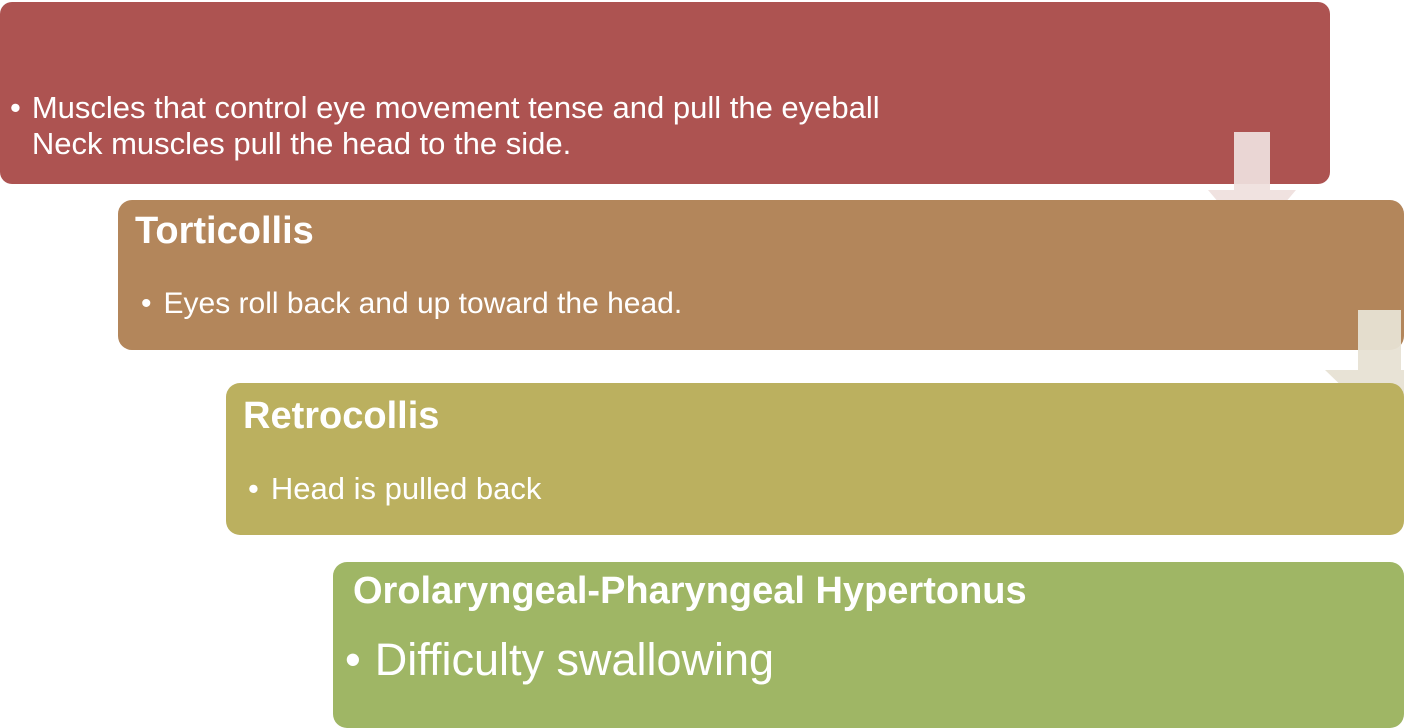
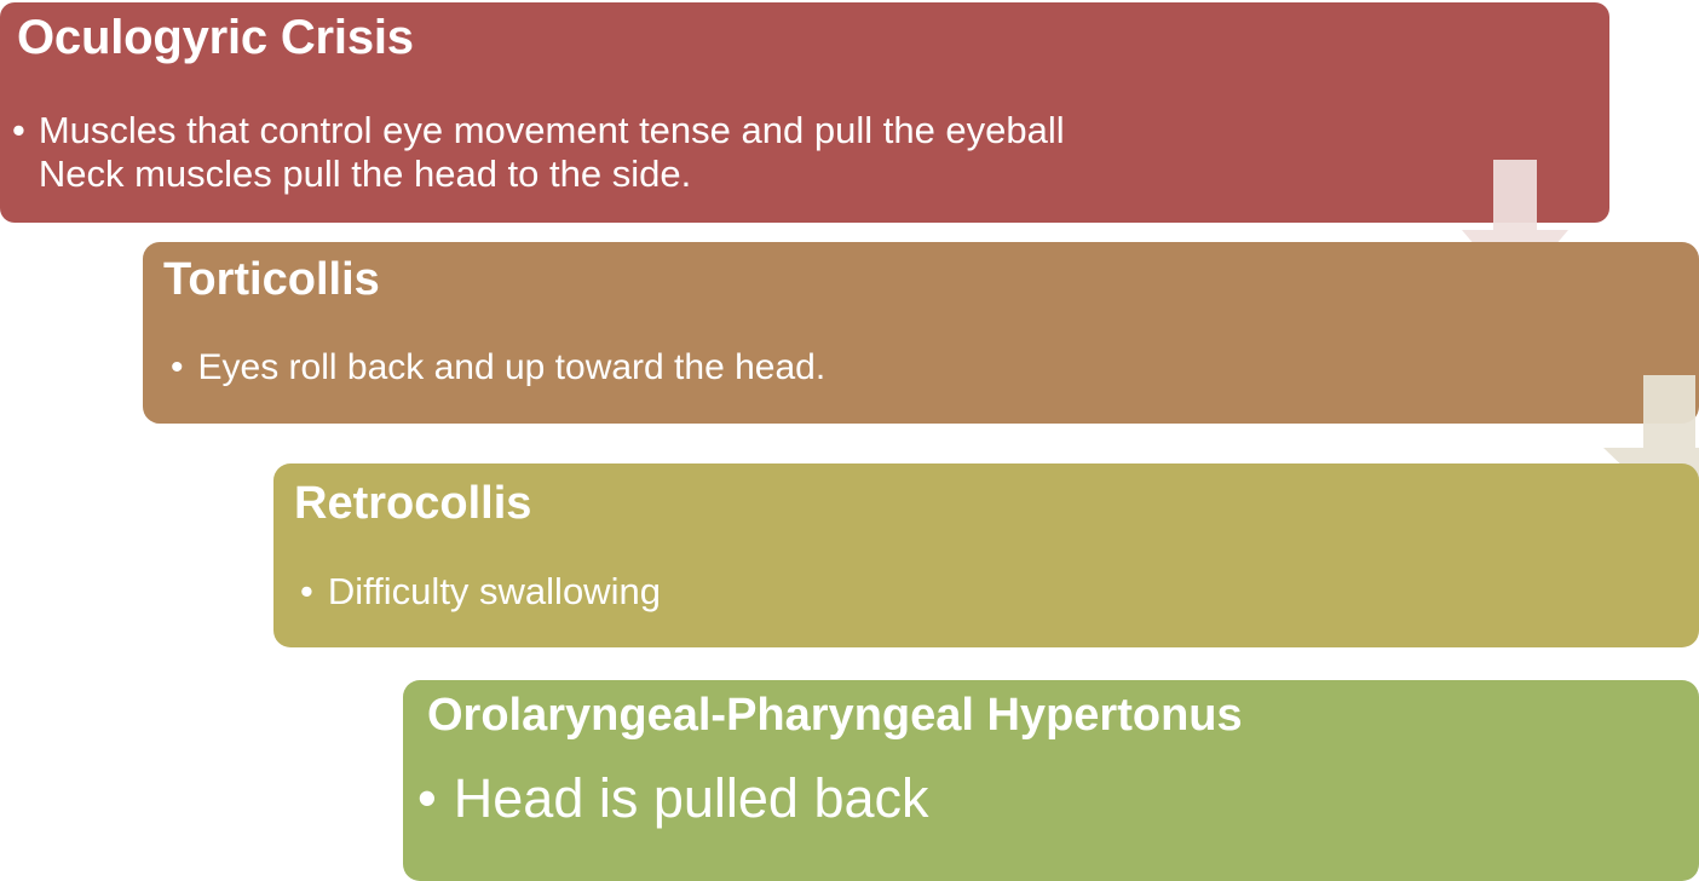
+ Oculogyric Crisis
  •
  Muscles that control eye movement tense and pull the eyeball
  Neck muscles pull the head to the side.
  Torticollis
  •
  Eyes roll back and up toward the head.
  Retrocollis
  •
- Head is pulled back
+ Difficulty swallowing
  Orolaryngeal-Pharyngeal Hypertonus
  •
- Difficulty swallowing
+ Head is pulled back
